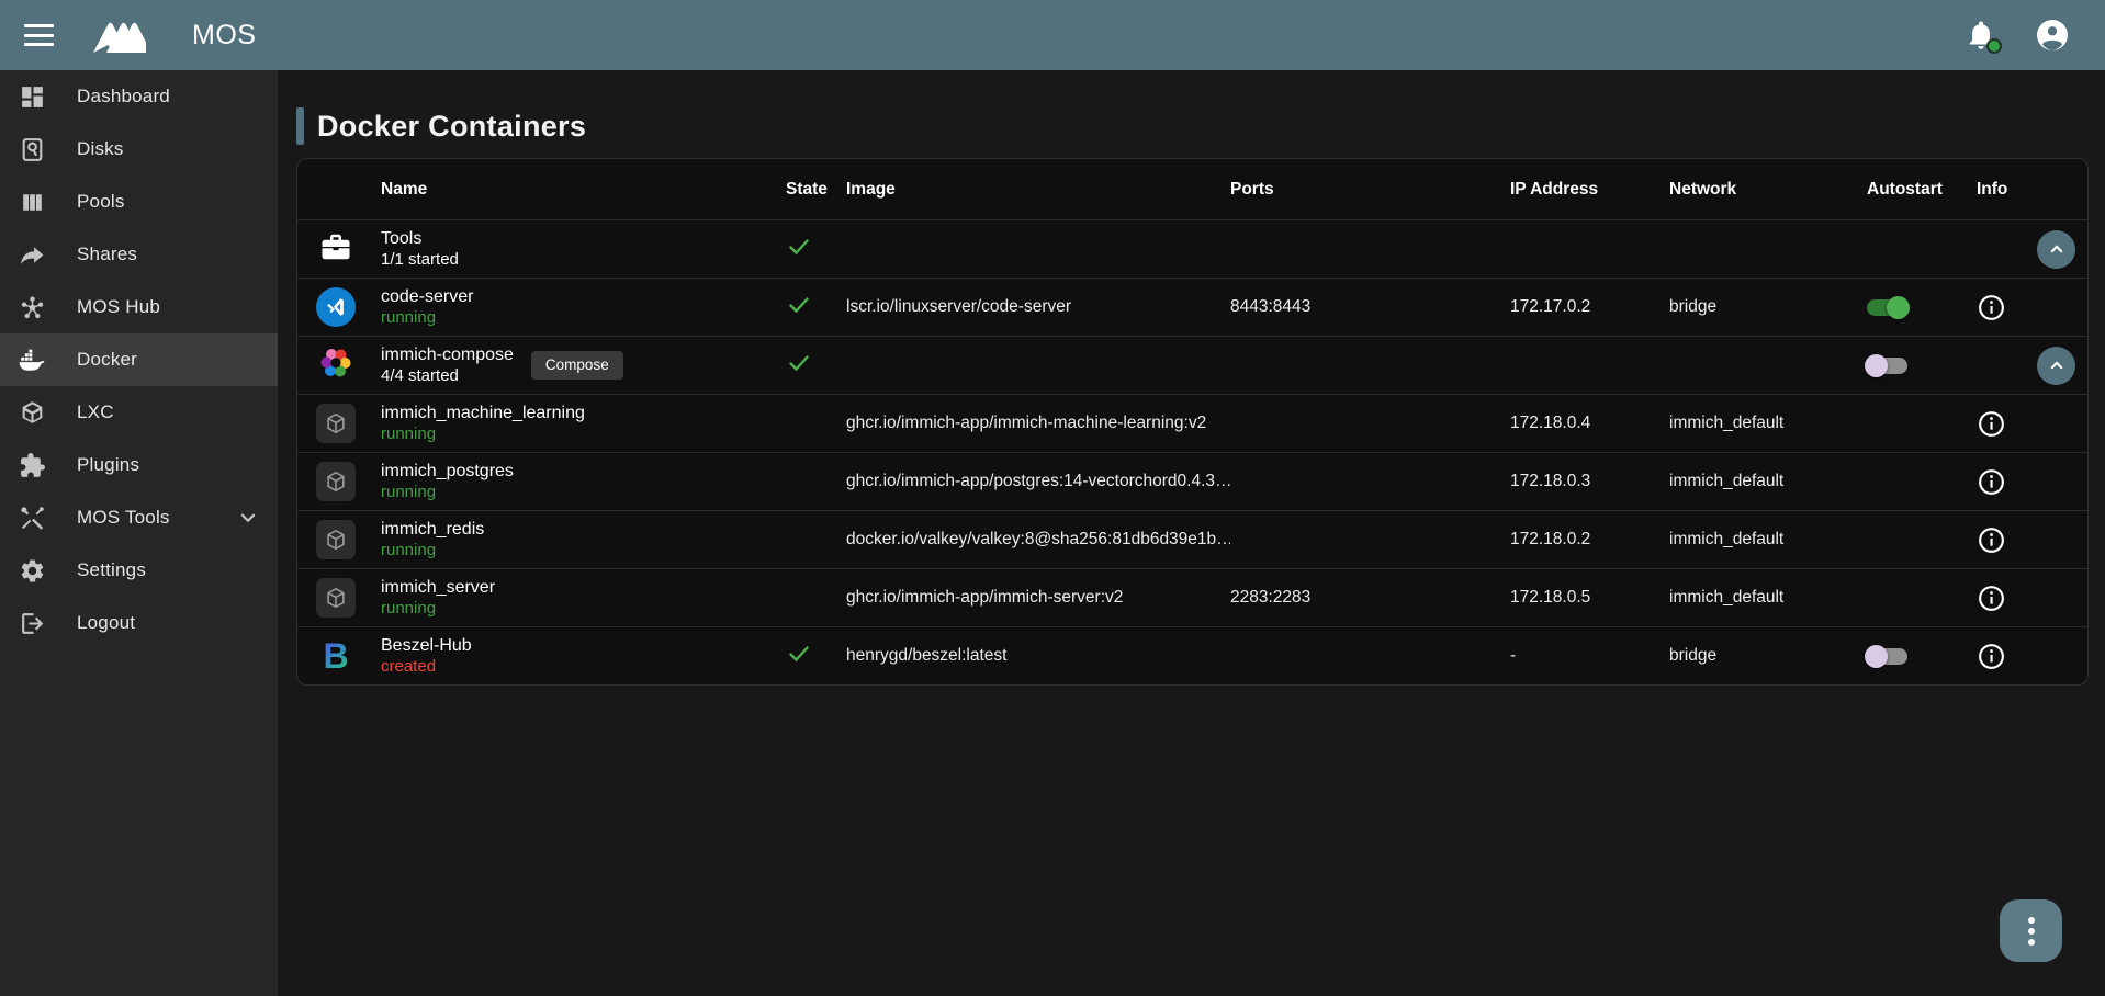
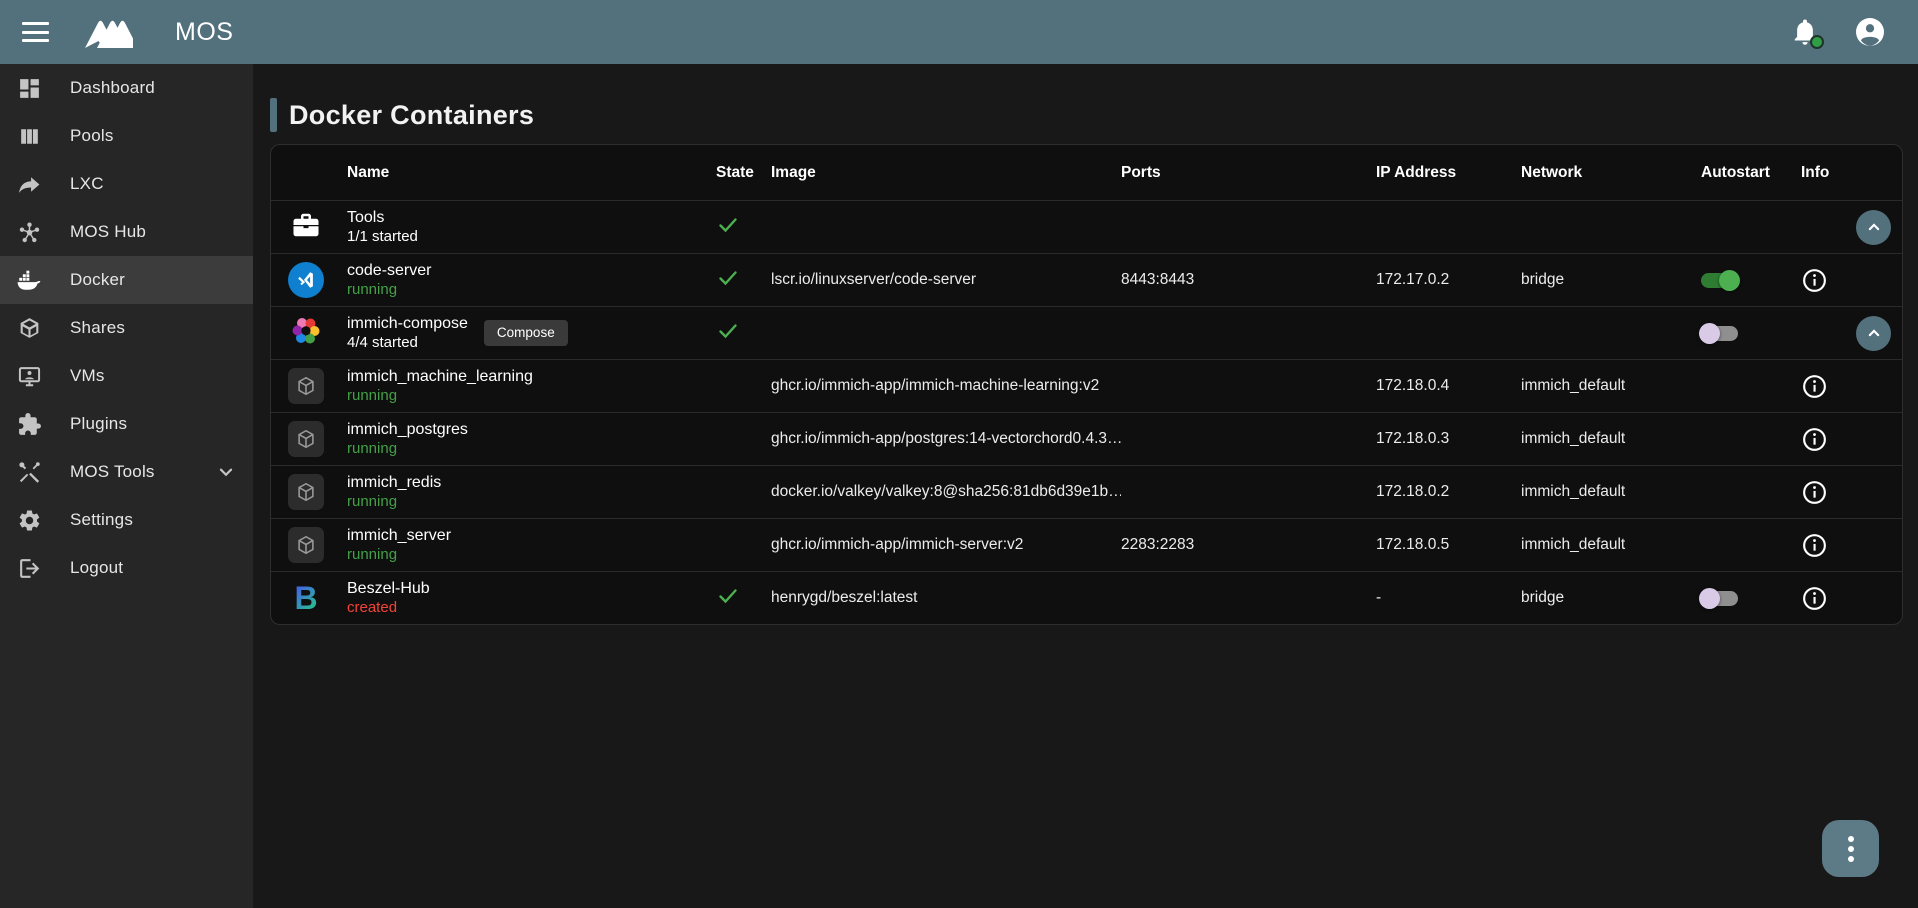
  MOS
  Dashboard
- Disks
  Pools
- Shares
+ LXC
  MOS Hub
  Docker
- LXC
+ Shares
+ VMs
  Plugins
  MOS Tools
  Settings
  Logout
  Docker Containers
  Name
  State
  Image
  Ports
  IP Address
  Network
  Autostart
  Info
  Tools
  1/1 started
  code-server
  running
  lscr.io/linuxserver/code-server
  8443:8443
  172.17.0.2
  bridge
  immich-compose
  4/4 started
  Compose
  immich_machine_learning
  running
  ghcr.io/immich-app/immich-machine-learning:v2
  172.18.0.4
  immich_default
  immich_postgres
  running
  ghcr.io/immich-app/postgres:14-vectorchord0.4.3…
  172.18.0.3
  immich_default
  immich_redis
  running
  docker.io/valkey/valkey:8@sha256:81db6d39e1b…
  172.18.0.2
  immich_default
  immich_server
  running
  ghcr.io/immich-app/immich-server:v2
  2283:2283
  172.18.0.5
  immich_default
  B
  Beszel-Hub
  created
  henrygd/beszel:latest
  -
  bridge
